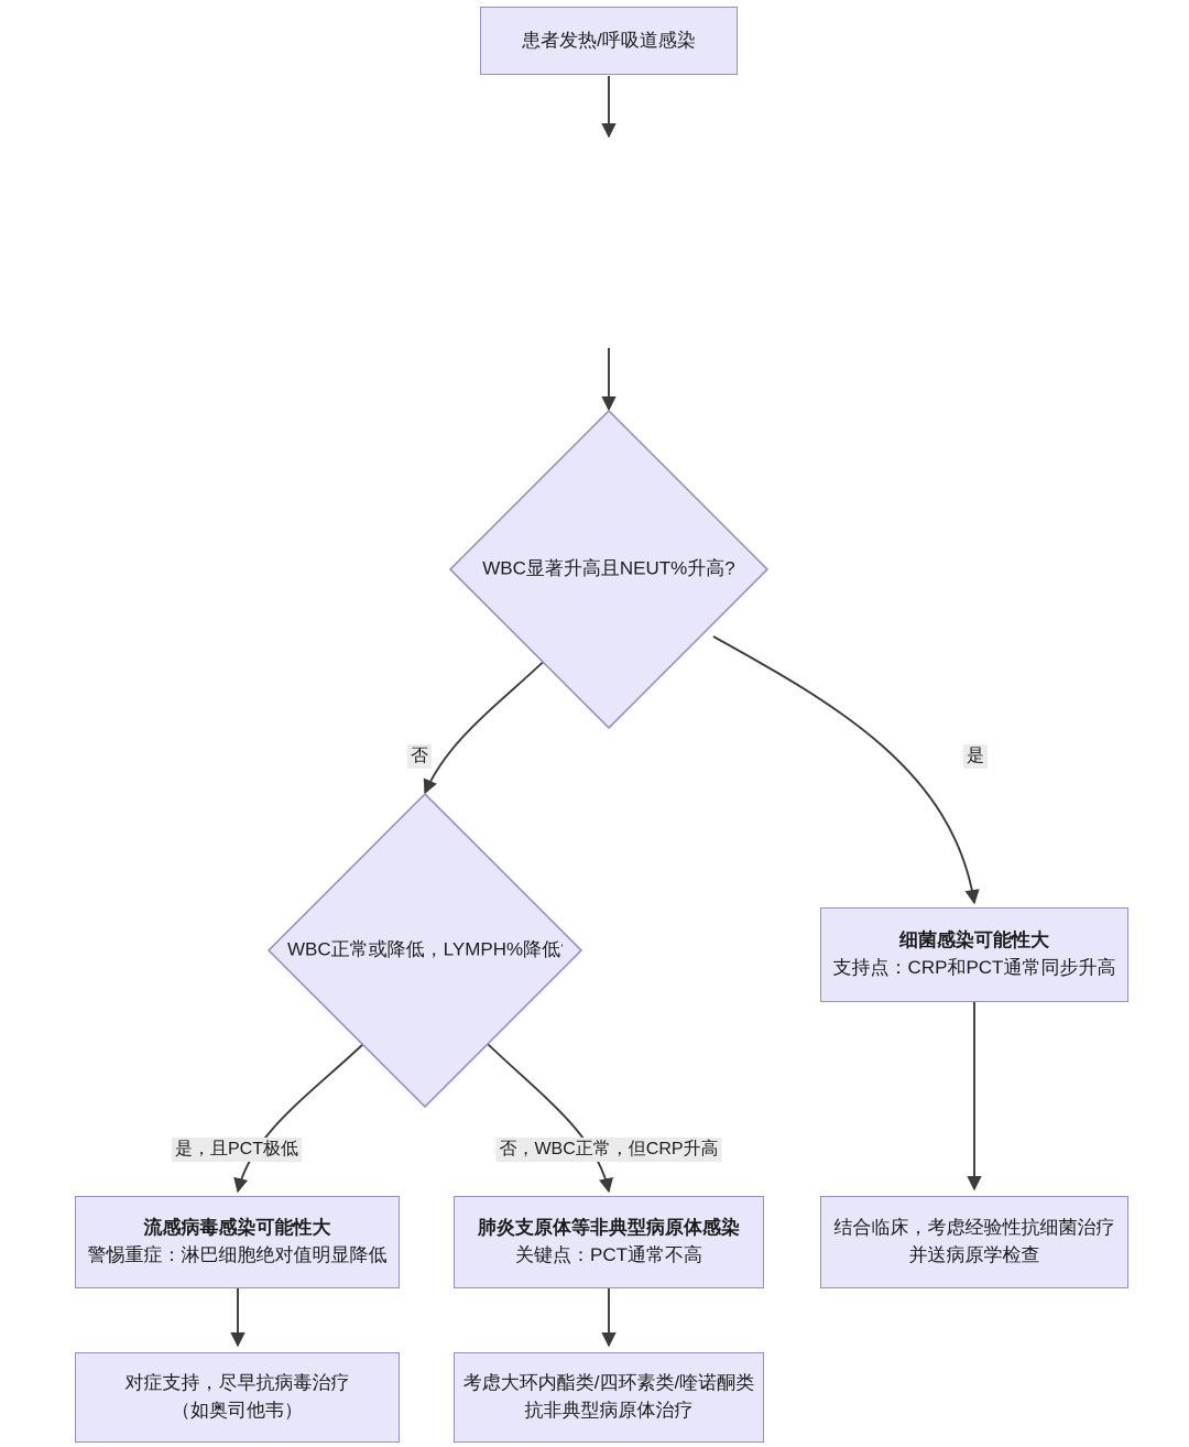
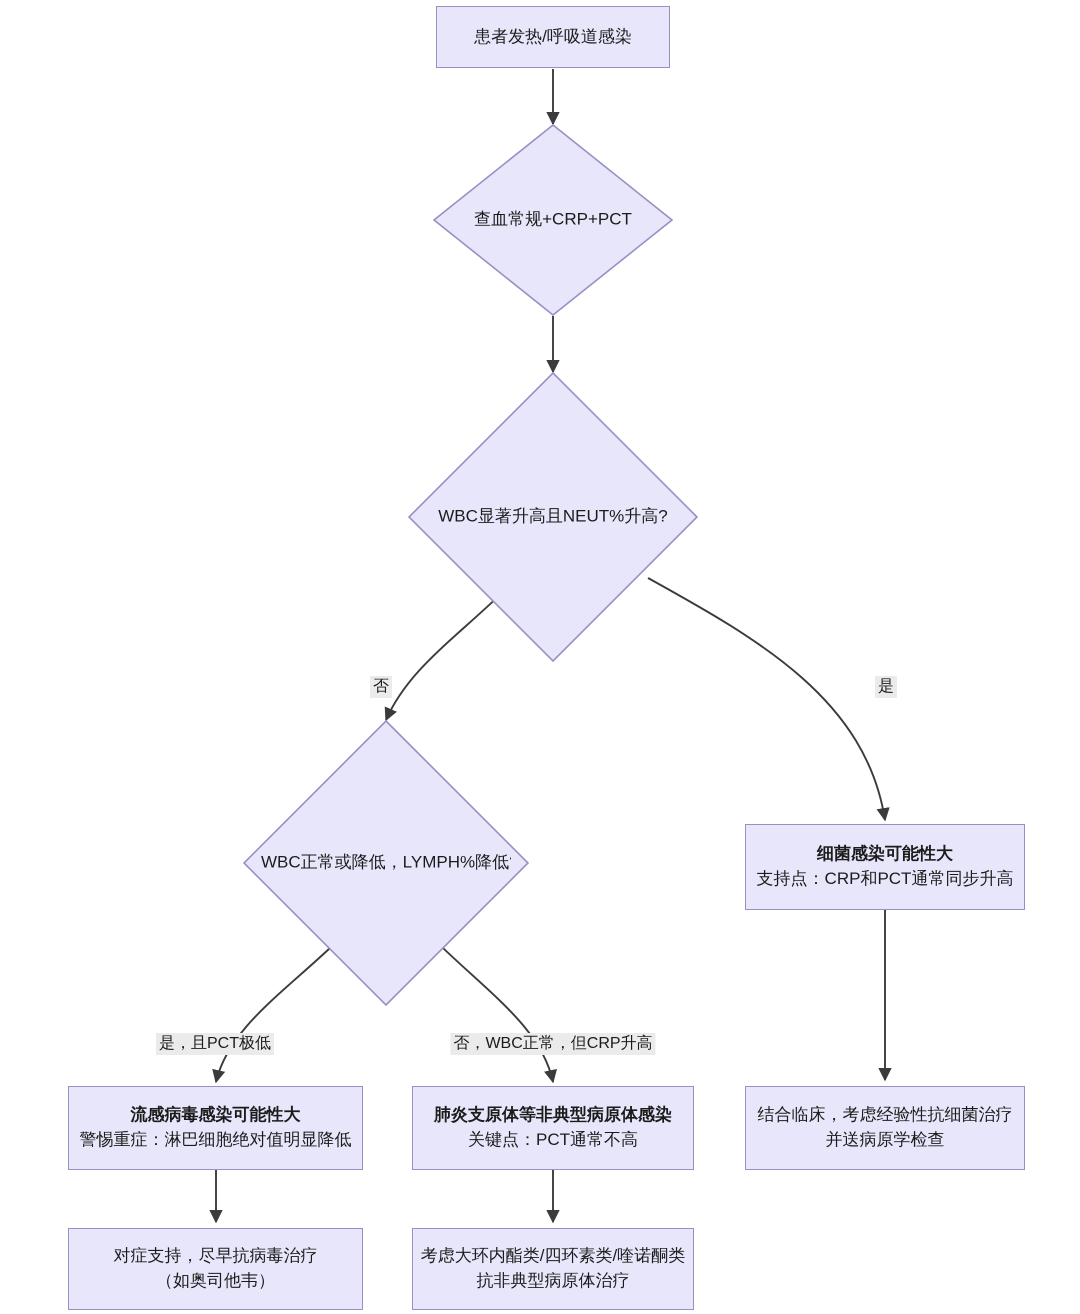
  患者发热/呼吸道感染
+ 查血常规+CRP+PCT
  WBC显著升高且NEUT%升高?
  WBC正常或降低，LYMPH%降低
  细菌感染可能性大
  支持点：CRP和PCT通常同步升高
  流感病毒感染可能性大
  警惕重症：淋巴细胞绝对值明显降低
  肺炎支原体等非典型病原体感染
  关键点：PCT通常不高
  结合临床，考虑经验性抗细菌治疗
  并送病原学检查
  对症支持，尽早抗病毒治疗
  （如奥司他韦）
  考虑大环内酯类/四环素类/喹诺酮类
  抗非典型病原体治疗
  否
  是
  是，且PCT极低
  否，WBC正常，但CRP升高
